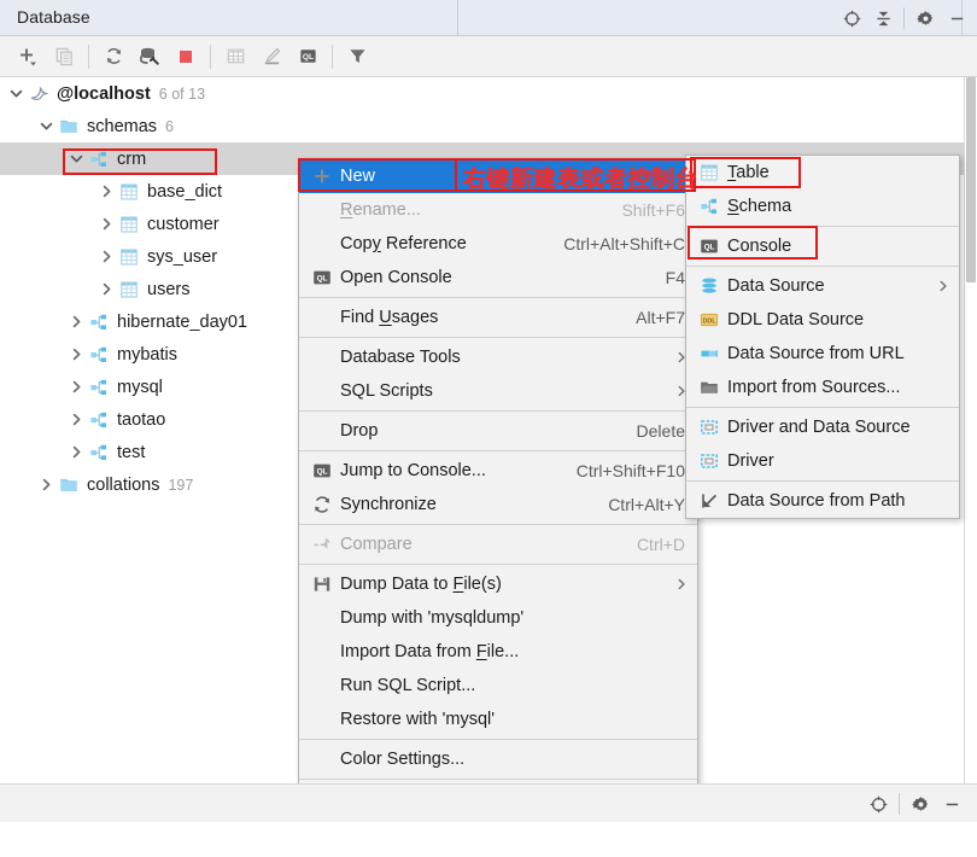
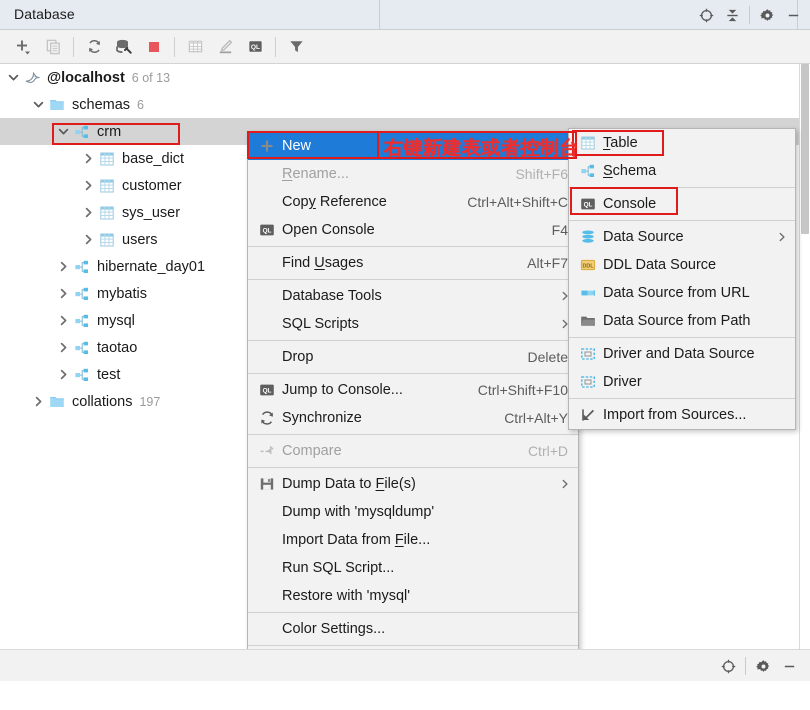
  Database
  @localhost
  6 of 13
  schemas
  6
  crm
  base_dict
  customer
  sys_user
  users
  hibernate_day01
  mybatis
  mysql
  taotao
  test
  collations
  197
  New
  Rename...
  Shift+F6
  Copy Reference
  Ctrl+Alt+Shift+C
  Open Console
  F4
  Find Usages
  Alt+F7
  Database Tools
  SQL Scripts
  Drop
  Delete
  Jump to Console...
  Ctrl+Shift+F10
  Synchronize
  Ctrl+Alt+Y
  Compare
  Ctrl+D
  Dump Data to File(s)
  Dump with 'mysqldump'
  Import Data from File...
  Run SQL Script...
  Restore with 'mysql'
  Color Settings...
  Table
  Schema
  Console
  Data Source
  DDL Data Source
  Data Source from URL
- Import from Sources...
+ Data Source from Path
  Driver and Data Source
  Driver
- Data Source from Path
+ Import from Sources...
  右键新建表或者控制台
